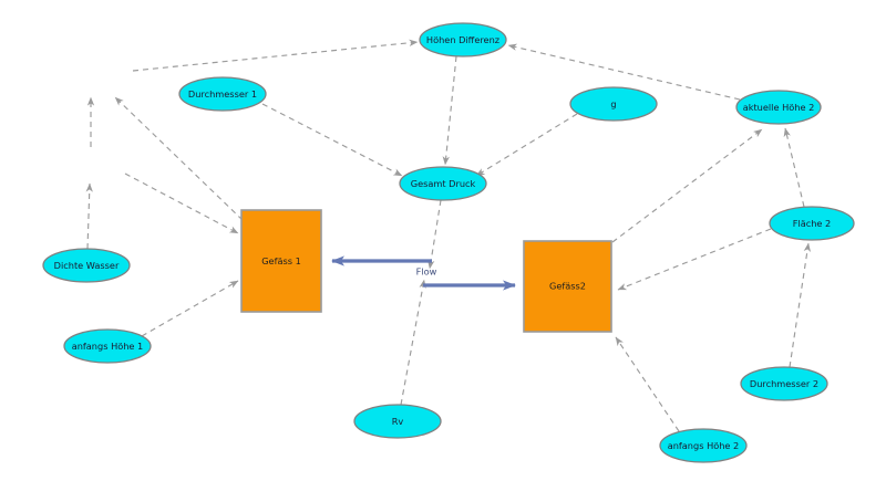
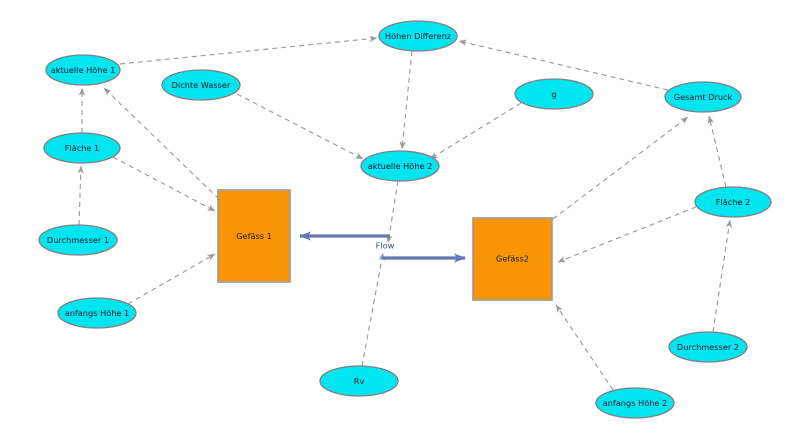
+ aktuelle Höhe 1
- Durchmesser 1
+ Dichte Wasser
  Höhen Differenz
  g
- aktuelle Höhe 2
+ Gesamt Druck
+ Fläche 1
- Gesamt Druck
+ aktuelle Höhe 2
  Fläche 2
- Dichte Wasser
+ Durchmesser 1
  anfangs Höhe 1
  Rv
  Durchmesser 2
  anfangs Höhe 2
  Gefäss 1
  Gefäss2
  Flow
